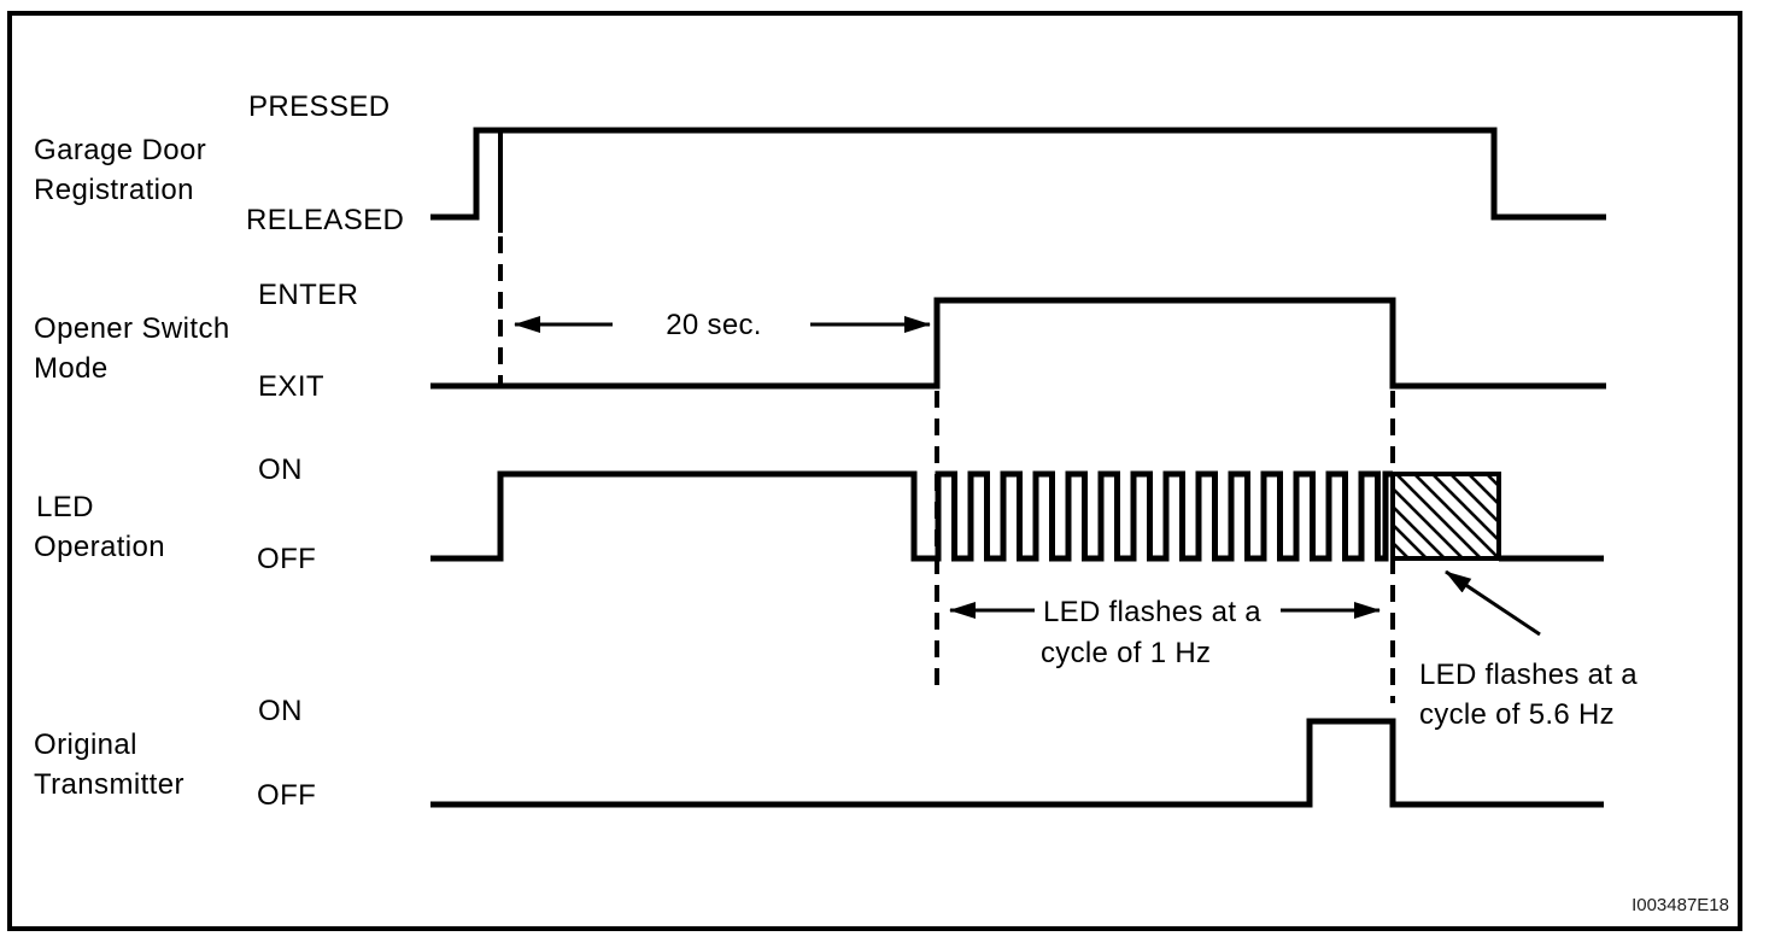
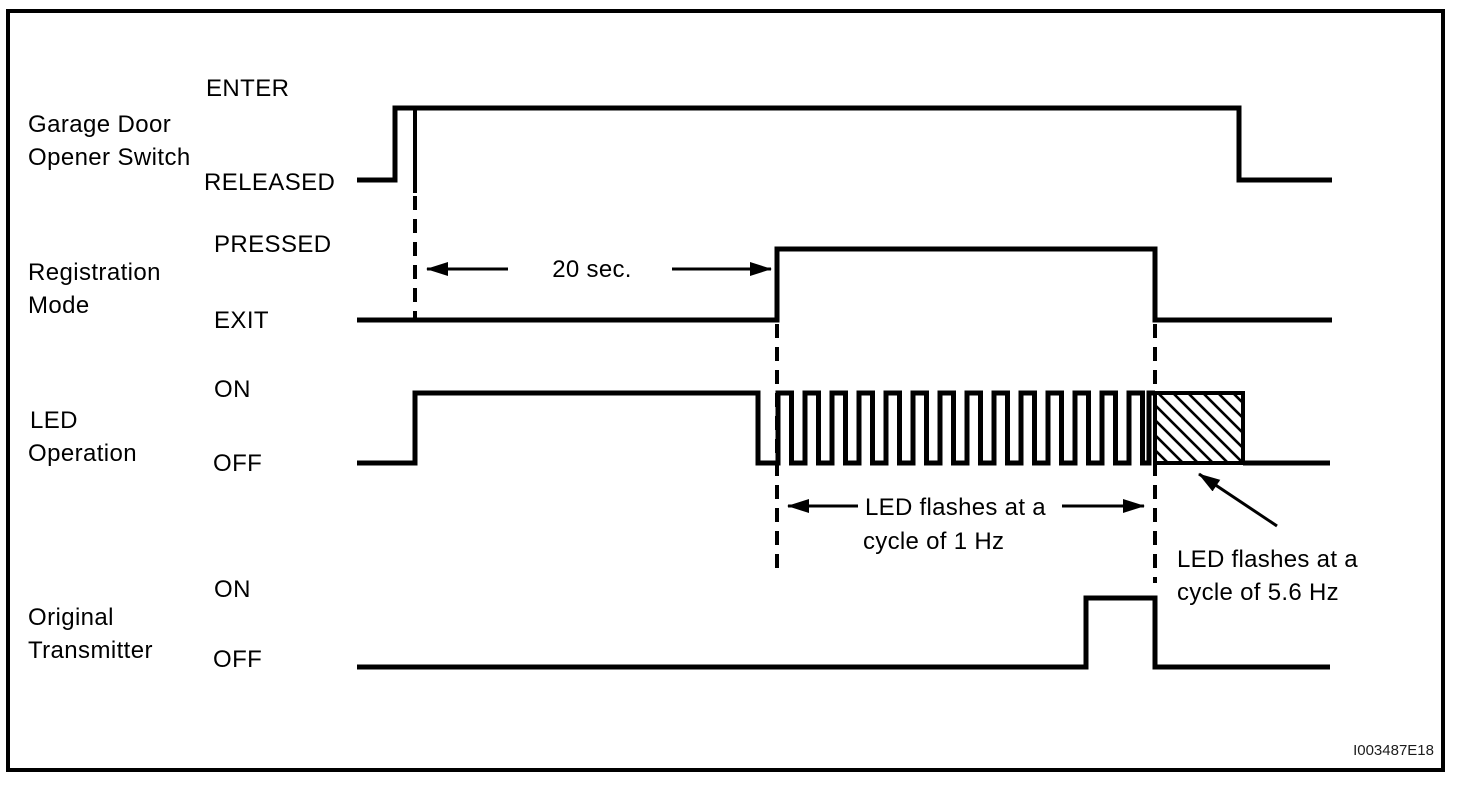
  Garage Door
- Registration
+ Opener Switch
- PRESSED
+ ENTER
  RELEASED
- Opener Switch
+ Registration
  Mode
- ENTER
+ PRESSED
  EXIT
  20 sec.
  LED
  Operation
  ON
  OFF
  LED flashes at a
  cycle of 1 Hz
  LED flashes at a
  cycle of 5.6 Hz
  Original
  Transmitter
  ON
  OFF
  I003487E18
